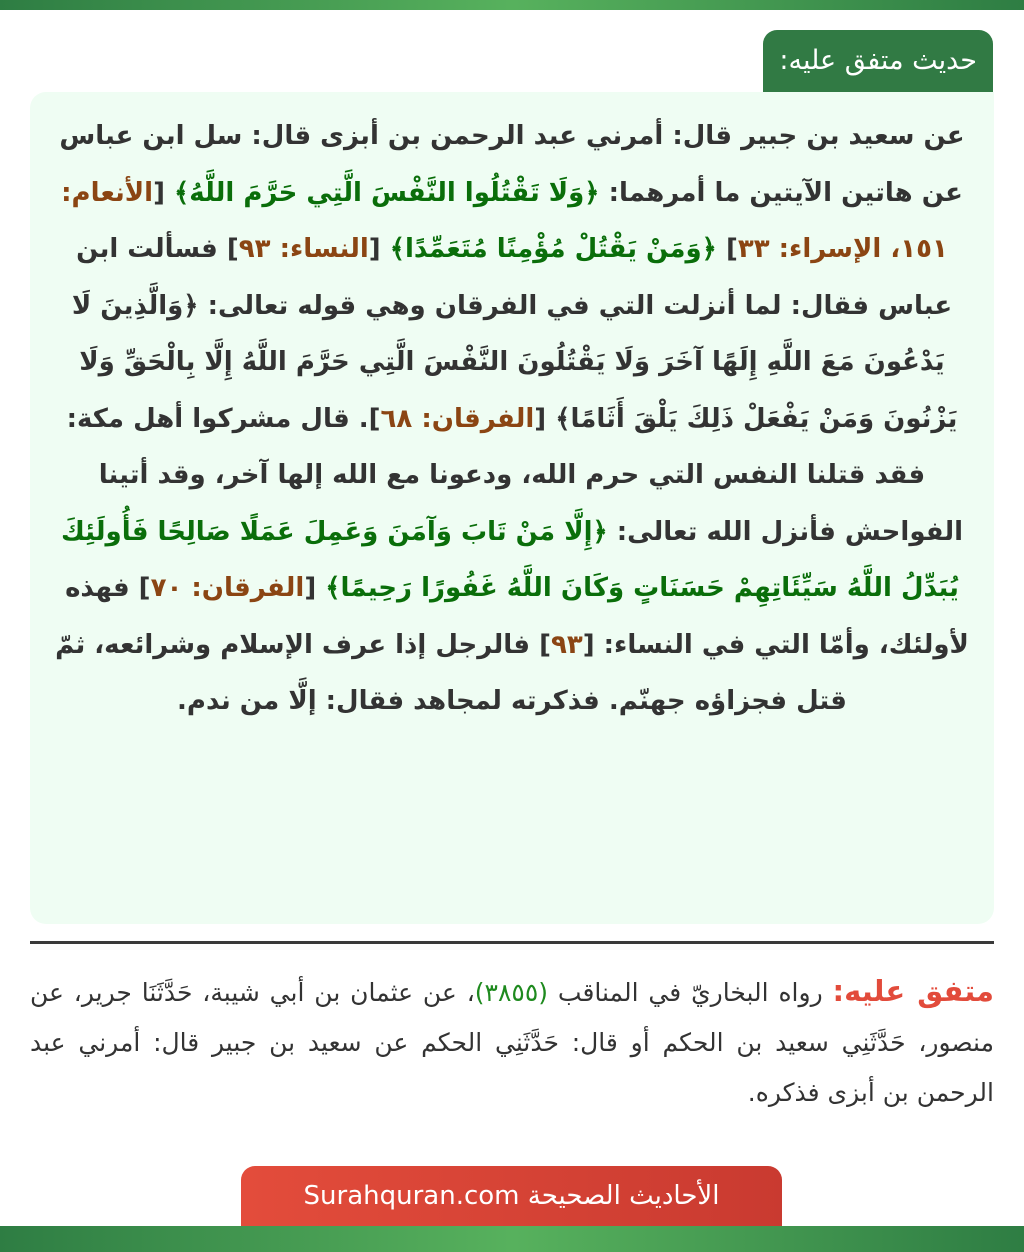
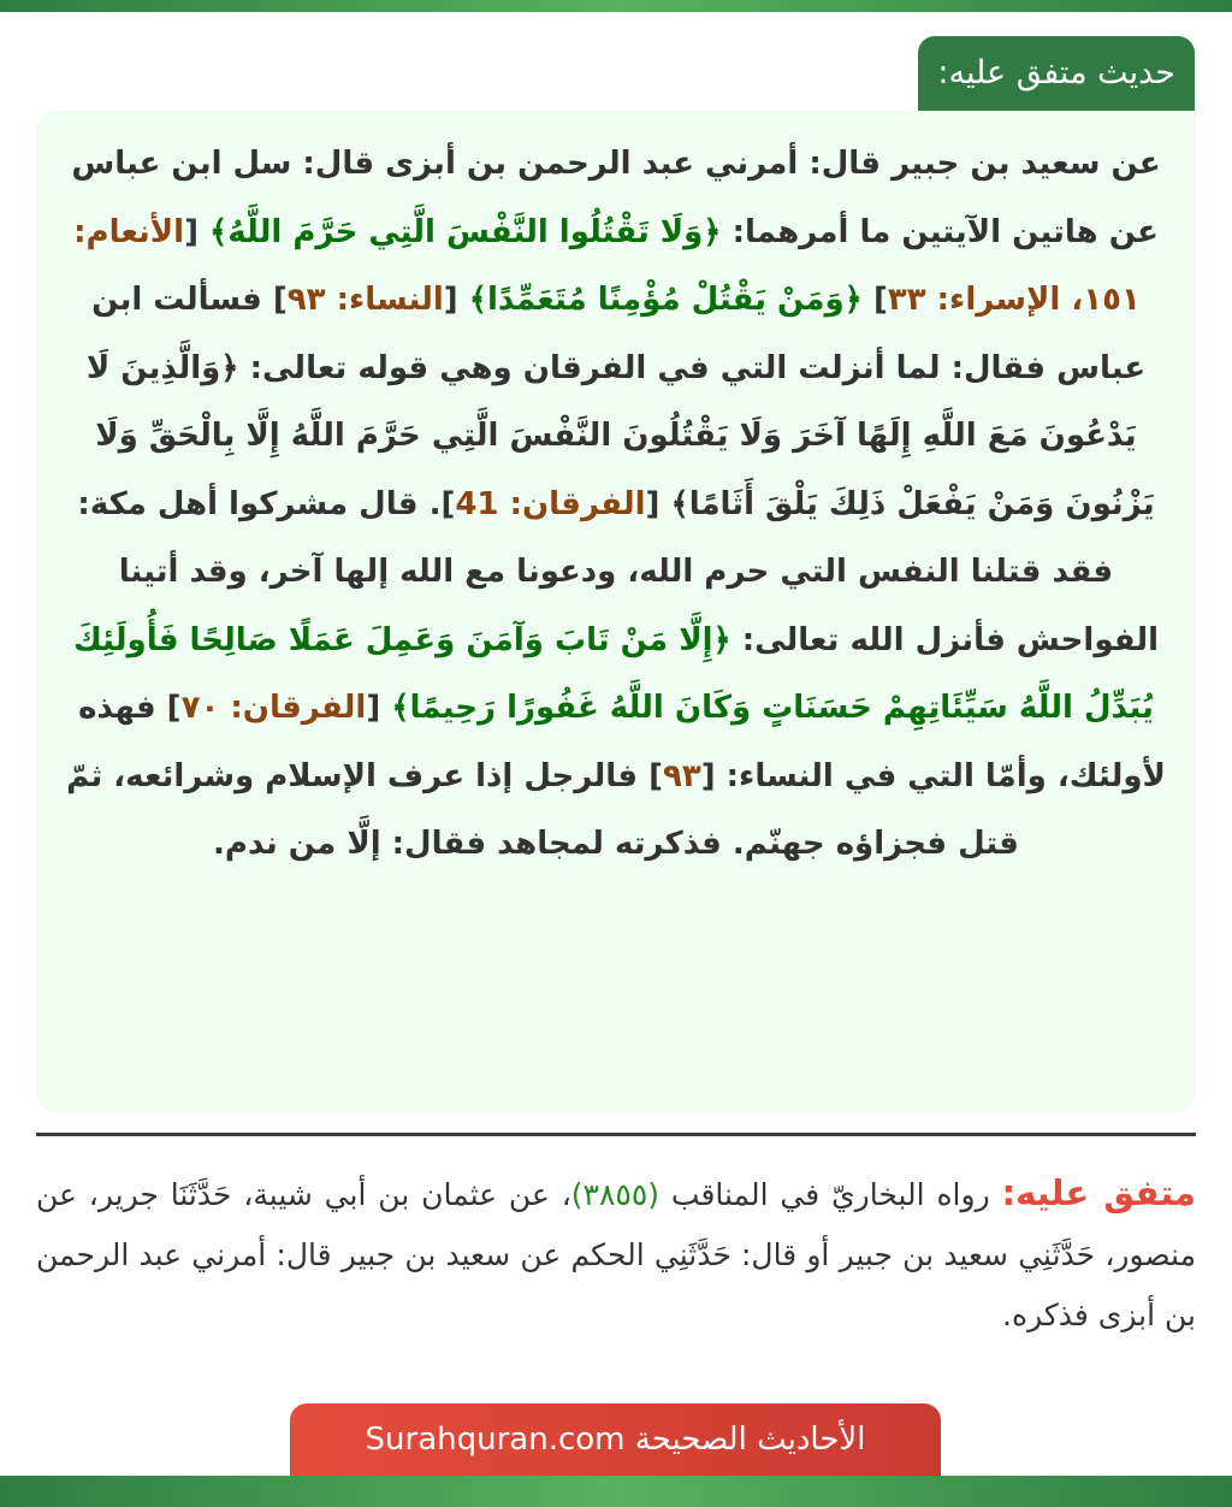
  حديث متفق عليه:
- عن سعيد بن جبير قال: أمرني عبد الرحمن بن أبزى قال: سل ابن عباس عن هاتين الآيتين ما أمرهما: ﴿وَلَا تَقْتُلُوا النَّفْسَ الَّتِي حَرَّمَ اللَّهُ﴾ [الأنعام: ١٥١، الإسراء: ٣٣] ﴿وَمَنْ يَقْتُلْ مُؤْمِنًا مُتَعَمِّدًا﴾ [النساء: ٩٣] فسألت ابن عباس فقال: لما أنزلت التي في الفرقان وهي قوله تعالى: ﴿وَالَّذِينَ لَا يَدْعُونَ مَعَ اللَّهِ إِلَهًا آخَرَ وَلَا يَقْتُلُونَ النَّفْسَ الَّتِي حَرَّمَ اللَّهُ إِلَّا بِالْحَقِّ وَلَا يَزْنُونَ وَمَنْ يَفْعَلْ ذَلِكَ يَلْقَ أَثَامًا﴾ [الفرقان: ٦٨]. قال مشركوا أهل مكة: فقد قتلنا النفس التي حرم الله، ودعونا مع الله إلها آخر، وقد أتينا الفواحش فأنزل الله تعالى: ﴿إِلَّا مَنْ تَابَ وَآمَنَ وَعَمِلَ عَمَلًا صَالِحًا فَأُولَئِكَ يُبَدِّلُ اللَّهُ سَيِّئَاتِهِمْ حَسَنَاتٍ وَكَانَ اللَّهُ غَفُورًا رَحِيمًا﴾ [الفرقان: ٧٠] فهذه لأولئك، وأمّا التي في النساء: [٩٣] فالرجل إذا عرف الإسلام وشرائعه، ثمّ قتل فجزاؤه جهنّم. فذكرته لمجاهد فقال: إلَّا من ندم.
+ عن سعيد بن جبير قال: أمرني عبد الرحمن بن أبزى قال: سل ابن عباس عن هاتين الآيتين ما أمرهما: ﴿وَلَا تَقْتُلُوا النَّفْسَ الَّتِي حَرَّمَ اللَّهُ﴾ [الأنعام: ١٥١، الإسراء: ٣٣] ﴿وَمَنْ يَقْتُلْ مُؤْمِنًا مُتَعَمِّدًا﴾ [النساء: ٩٣] فسألت ابن عباس فقال: لما أنزلت التي في الفرقان وهي قوله تعالى: ﴿وَالَّذِينَ لَا يَدْعُونَ مَعَ اللَّهِ إِلَهًا آخَرَ وَلَا يَقْتُلُونَ النَّفْسَ الَّتِي حَرَّمَ اللَّهُ إِلَّا بِالْحَقِّ وَلَا يَزْنُونَ وَمَنْ يَفْعَلْ ذَلِكَ يَلْقَ أَثَامًا﴾ [الفرقان: 41]. قال مشركوا أهل مكة: فقد قتلنا النفس التي حرم الله، ودعونا مع الله إلها آخر، وقد أتينا الفواحش فأنزل الله تعالى: ﴿إِلَّا مَنْ تَابَ وَآمَنَ وَعَمِلَ عَمَلًا صَالِحًا فَأُولَئِكَ يُبَدِّلُ اللَّهُ سَيِّئَاتِهِمْ حَسَنَاتٍ وَكَانَ اللَّهُ غَفُورًا رَحِيمًا﴾ [الفرقان: ٧٠] فهذه لأولئك، وأمّا التي في النساء: [٩٣] فالرجل إذا عرف الإسلام وشرائعه، ثمّ قتل فجزاؤه جهنّم. فذكرته لمجاهد فقال: إلَّا من ندم.
- متفق عليه: رواه البخاريّ في المناقب (٣٨٥٥)، عن عثمان بن أبي شيبة، حَدَّثَنَا جرير، عن منصور، حَدَّثَنِي سعيد بن الحكم أو قال: حَدَّثَنِي الحكم عن سعيد بن جبير قال: أمرني عبد الرحمن بن أبزى فذكره.
+ متفق عليه: رواه البخاريّ في المناقب (٣٨٥٥)، عن عثمان بن أبي شيبة، حَدَّثَنَا جرير، عن منصور، حَدَّثَنِي سعيد بن جبير أو قال: حَدَّثَنِي الحكم عن سعيد بن جبير قال: أمرني عبد الرحمن بن أبزى فذكره.
  الأحاديث الصحيحة Surahquran.com
